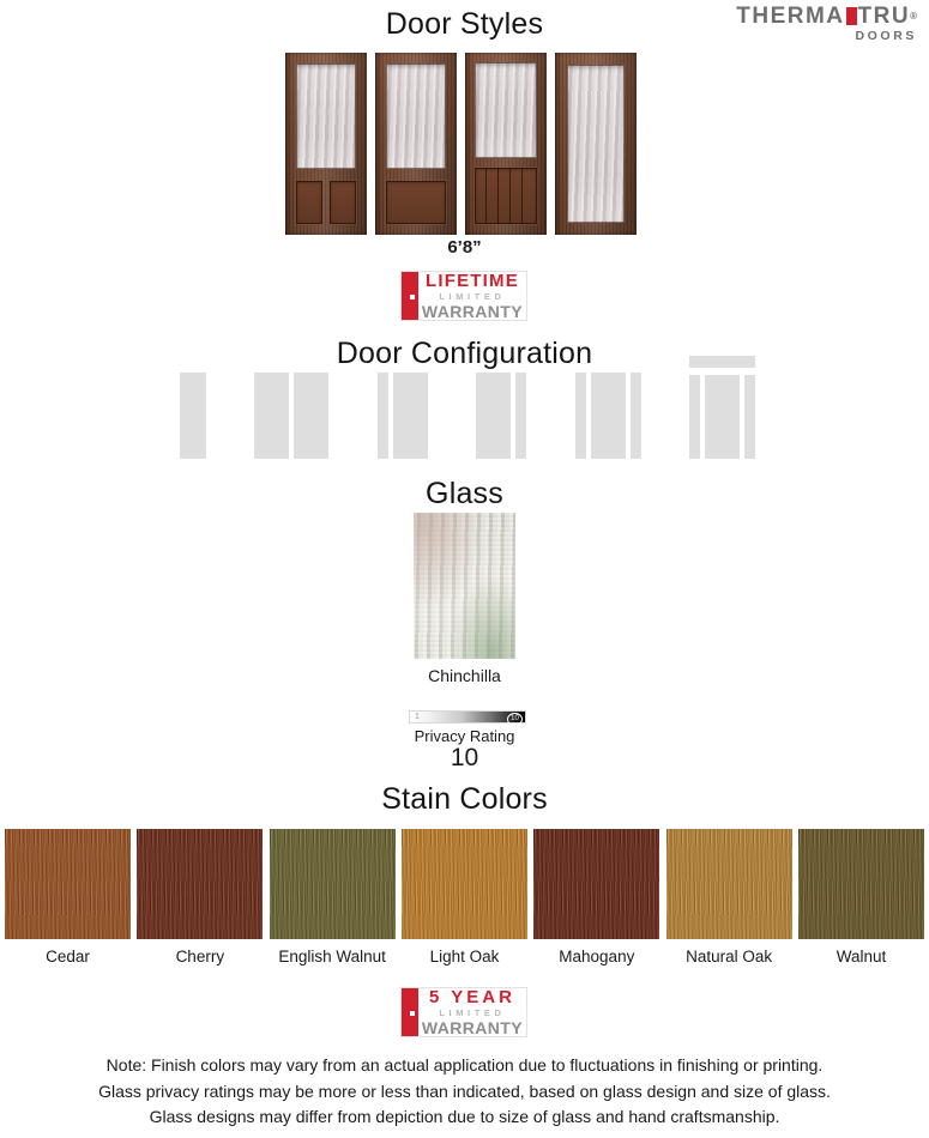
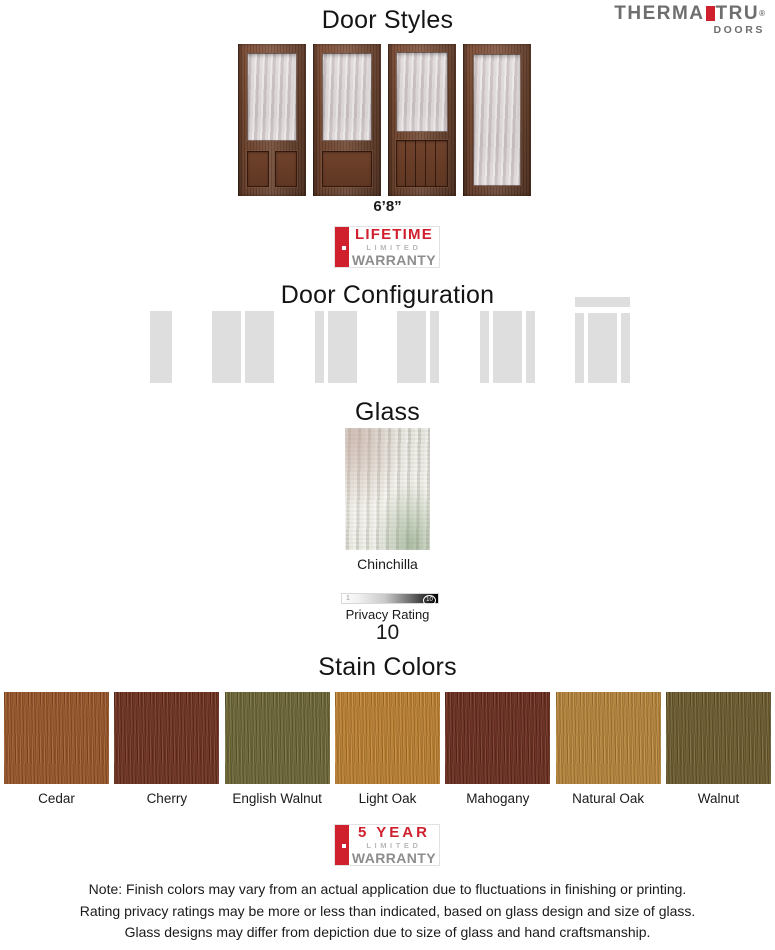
  THERMA
  TRU
  ®
  DOORS
  Door Styles
  6’8”
  LIFETIME
  LIMITED
  WARRANTY
  Door Configuration
  Glass
  Chinchilla
  Privacy Rating
  10
  Stain Colors
  Cedar
  Cherry
  English Walnut
  Light Oak
  Mahogany
  Natural Oak
  Walnut
  5 YEAR
  LIMITED
  WARRANTY
  Note: Finish colors may vary from an actual application due to fluctuations in finishing or printing.
- Glass privacy ratings may be more or less than indicated, based on glass design and size of glass.
+ Rating privacy ratings may be more or less than indicated, based on glass design and size of glass.
  Glass designs may differ from depiction due to size of glass and hand craftsmanship.
